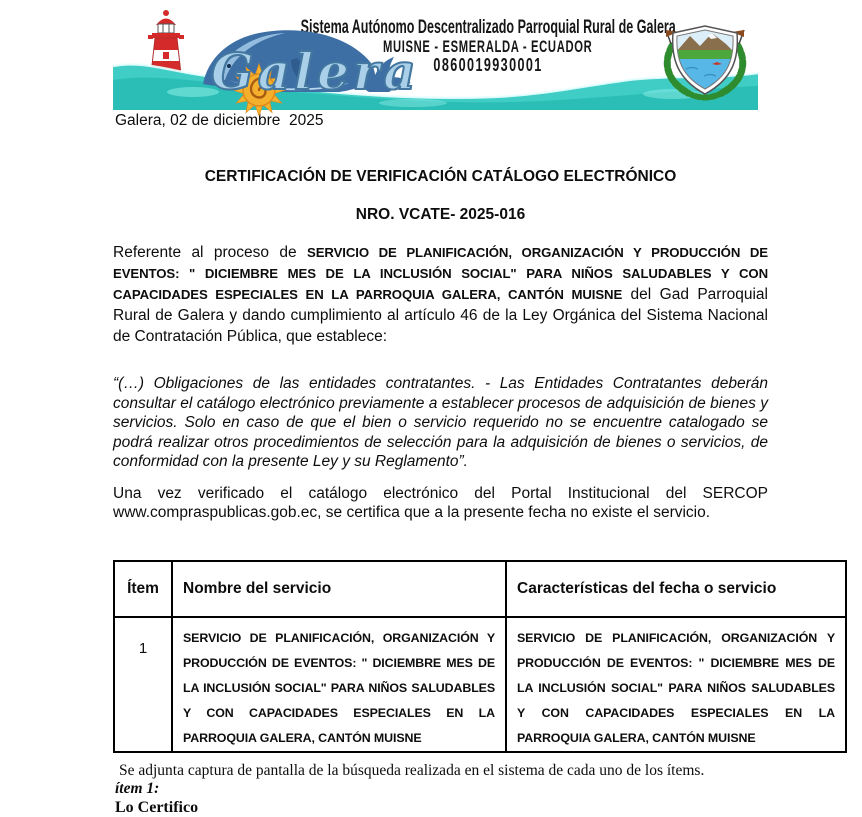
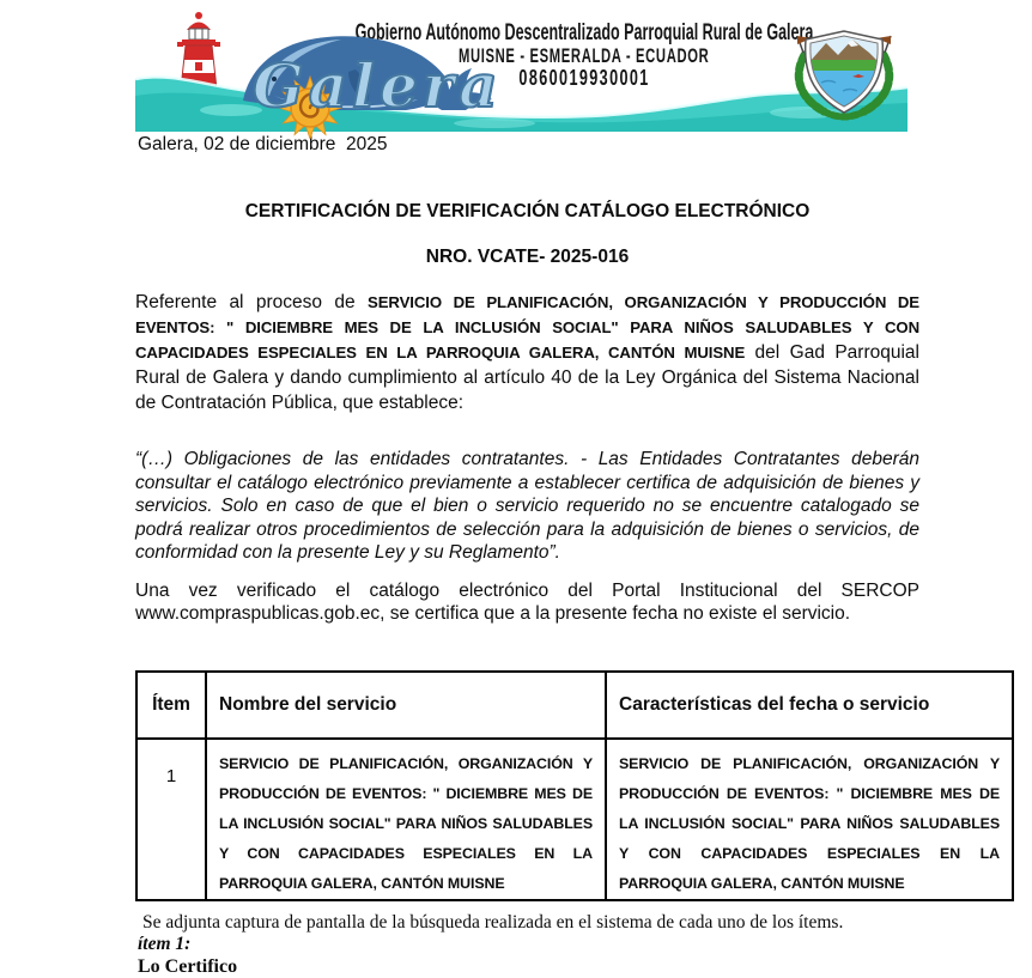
  Galera
- Sistema Autónomo Descentralizado Parroquial Rural de Galera
+ Gobierno Autónomo Descentralizado Parroquial Rural de Galera
  MUISNE - ESMERALDA - ECUADOR
  0860019930001
  Galera, 02 de diciembre 2025
  CERTIFICACIÓN DE VERIFICACIÓN CATÁLOGO ELECTRÓNICO
  NRO. VCATE- 2025-016
- Referente al proceso de SERVICIO DE PLANIFICACIÓN, ORGANIZACIÓN Y PRODUCCIÓN DE EVENTOS: " DICIEMBRE MES DE LA INCLUSIÓN SOCIAL" PARA NIÑOS SALUDABLES Y CON CAPACIDADES ESPECIALES EN LA PARROQUIA GALERA, CANTÓN MUISNE del Gad Parroquial Rural de Galera y dando cumplimiento al artículo 46 de la Ley Orgánica del Sistema Nacional de Contratación Pública, que establece:
+ Referente al proceso de SERVICIO DE PLANIFICACIÓN, ORGANIZACIÓN Y PRODUCCIÓN DE EVENTOS: " DICIEMBRE MES DE LA INCLUSIÓN SOCIAL" PARA NIÑOS SALUDABLES Y CON CAPACIDADES ESPECIALES EN LA PARROQUIA GALERA, CANTÓN MUISNE del Gad Parroquial Rural de Galera y dando cumplimiento al artículo 40 de la Ley Orgánica del Sistema Nacional de Contratación Pública, que establece:
- “(…) Obligaciones de las entidades contratantes. - Las Entidades Contratantes deberán consultar el catálogo electrónico previamente a establecer procesos de adquisición de bienes y servicios. Solo en caso de que el bien o servicio requerido no se encuentre catalogado se podrá realizar otros procedimientos de selección para la adquisición de bienes o servicios, de conformidad con la presente Ley y su Reglamento”.
+ “(…) Obligaciones de las entidades contratantes. - Las Entidades Contratantes deberán consultar el catálogo electrónico previamente a establecer certifica de adquisición de bienes y servicios. Solo en caso de que el bien o servicio requerido no se encuentre catalogado se podrá realizar otros procedimientos de selección para la adquisición de bienes o servicios, de conformidad con la presente Ley y su Reglamento”.
  Una vez verificado el catálogo electrónico del Portal Institucional del SERCOP www.compraspublicas.gob.ec, se certifica que a la presente fecha no existe el servicio.
  Ítem	Nombre del servicio	Características del fecha o servicio
  1	SERVICIO DE PLANIFICACIÓN, ORGANIZACIÓN Y PRODUCCIÓN DE EVENTOS: " DICIEMBRE MES DE LA INCLUSIÓN SOCIAL" PARA NIÑOS SALUDABLES Y CON CAPACIDADES ESPECIALES EN LA PARROQUIA GALERA, CANTÓN MUISNE	SERVICIO DE PLANIFICACIÓN, ORGANIZACIÓN Y PRODUCCIÓN DE EVENTOS: " DICIEMBRE MES DE LA INCLUSIÓN SOCIAL" PARA NIÑOS SALUDABLES Y CON CAPACIDADES ESPECIALES EN LA PARROQUIA GALERA, CANTÓN MUISNE
  Se adjunta captura de pantalla de la búsqueda realizada en el sistema de cada uno de los ítems.
  ítem 1:
  Lo Certifico
